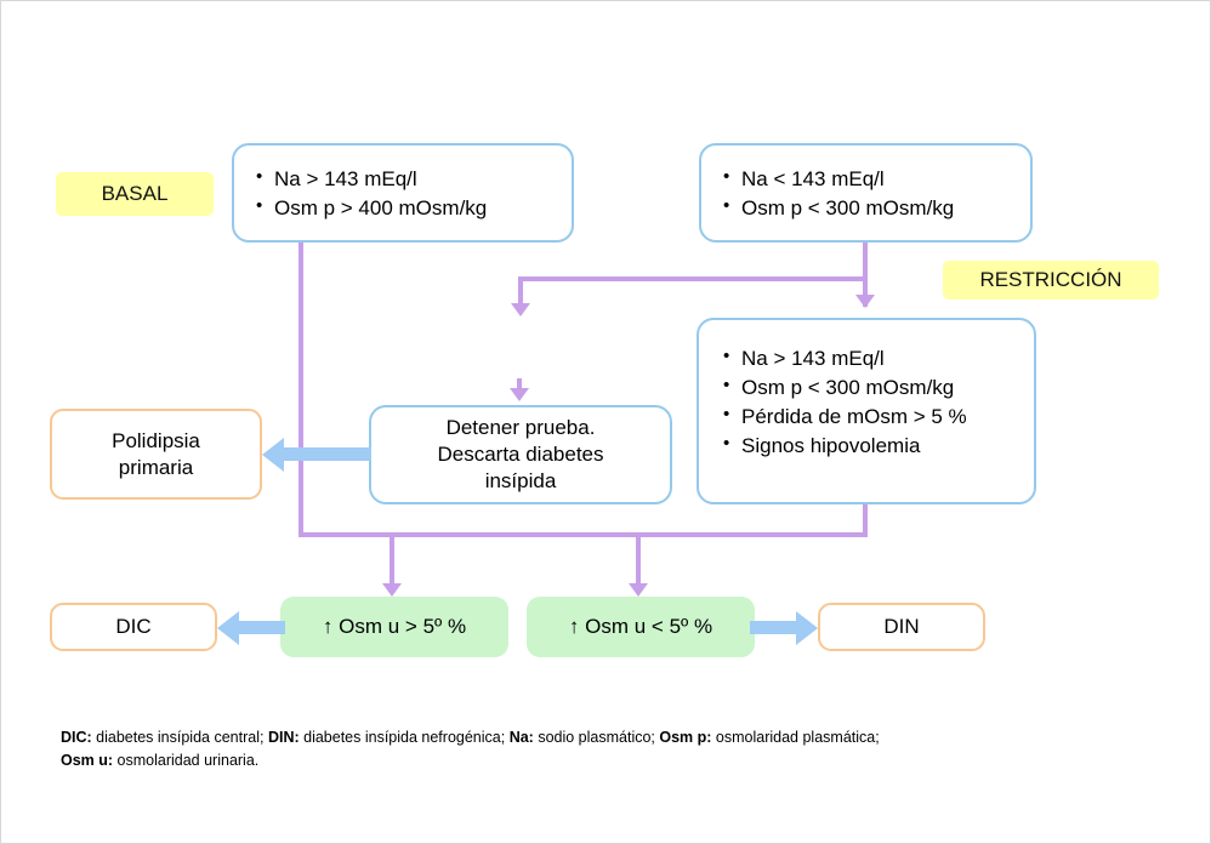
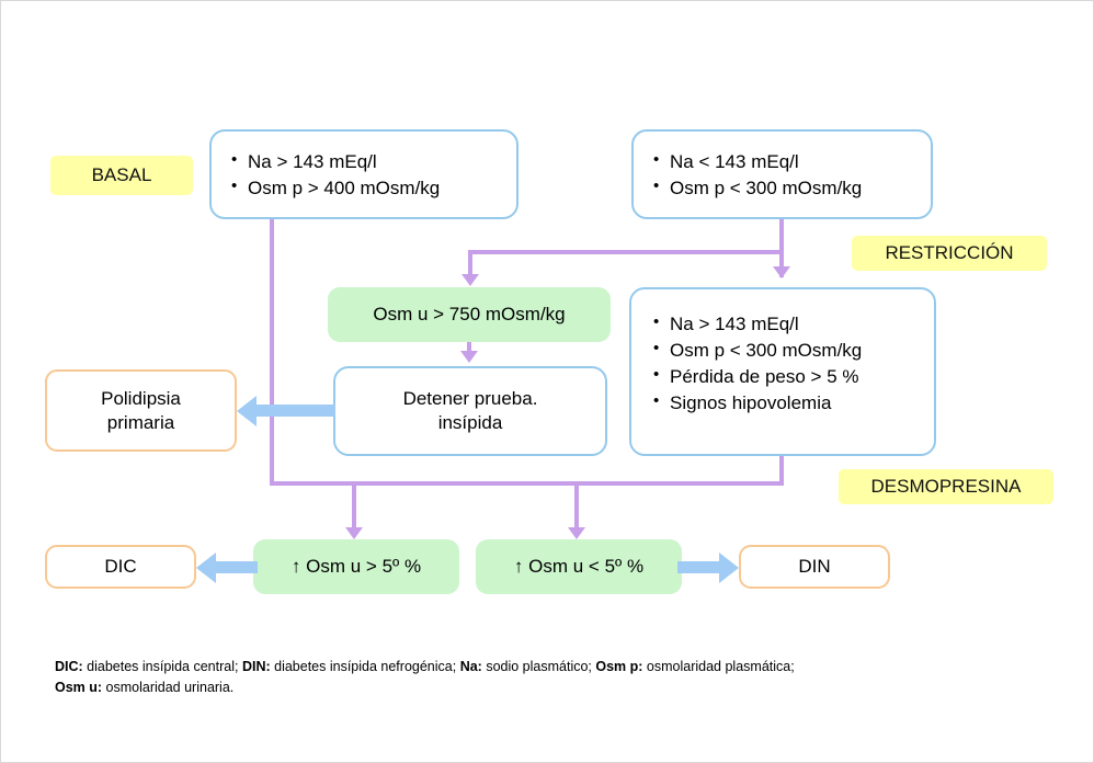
  BASAL
  RESTRICCIÓN
+ DESMOPRESINA
  Na > 143 mEq/l
  Osm p > 400 mOsm/kg
  Na < 143 mEq/l
  Osm p < 300 mOsm/kg
+ Osm u > 750 mOsm/kg
  Detener prueba.
- Descarta diabetes
  insípida
  Na > 143 mEq/l
  Osm p < 300 mOsm/kg
- Pérdida de mOsm > 5 %
+ Pérdida de peso > 5 %
  Signos hipovolemia
  Polidipsia
  primaria
  ↑ Osm u > 5º %
  ↑ Osm u < 5º %
  DIC
  DIN
  DIC: diabetes insípida central; DIN: diabetes insípida nefrogénica; Na: sodio plasmático; Osm p: osmolaridad plasmática;
  Osm u: osmolaridad urinaria.
